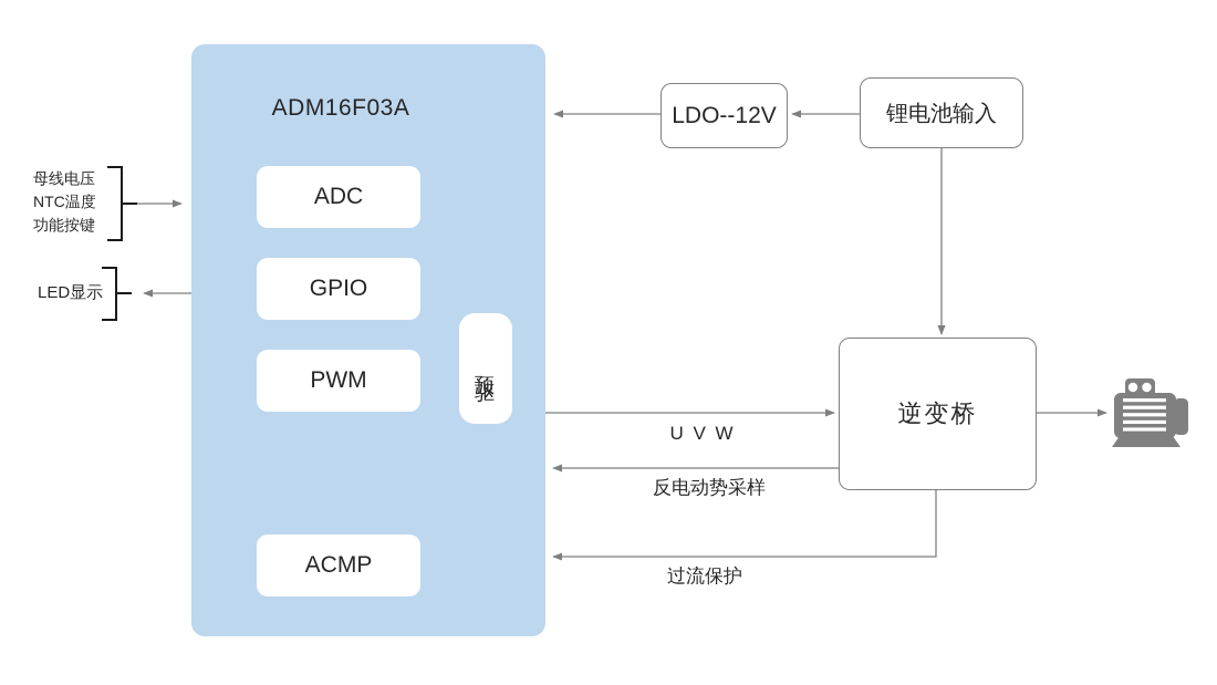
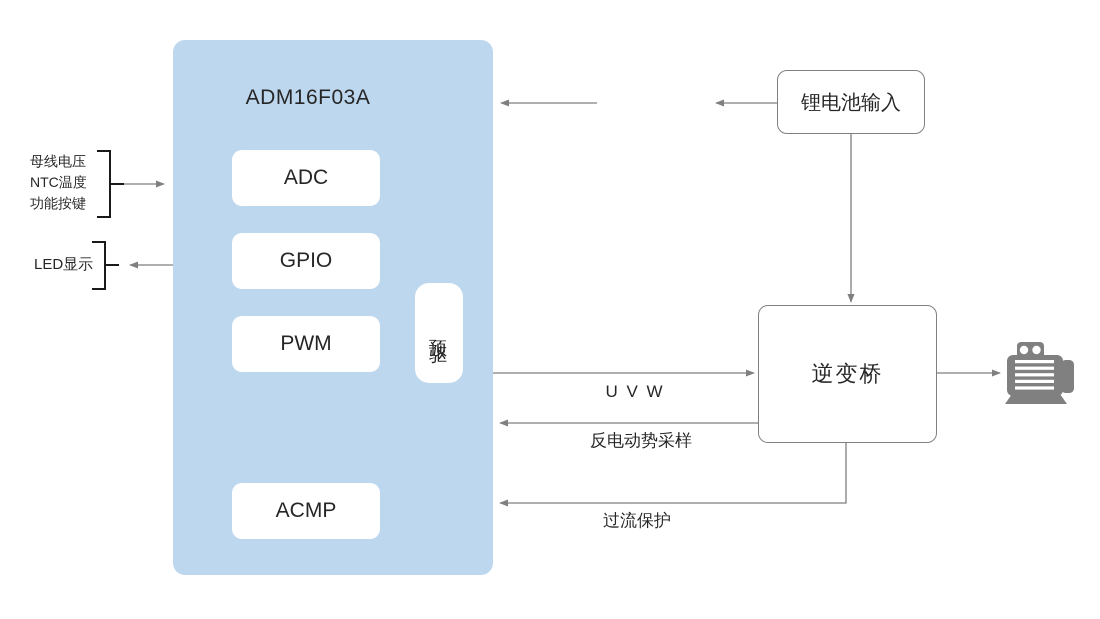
  ADM16F03A
  ADC
  GPIO
  PWM
  ACMP
- LDO--12V
  锂电池输入
  逆变桥
  母线电压
  NTC温度
  功能按键
  LED显示
  U V W
  反电动势采样
  过流保护
